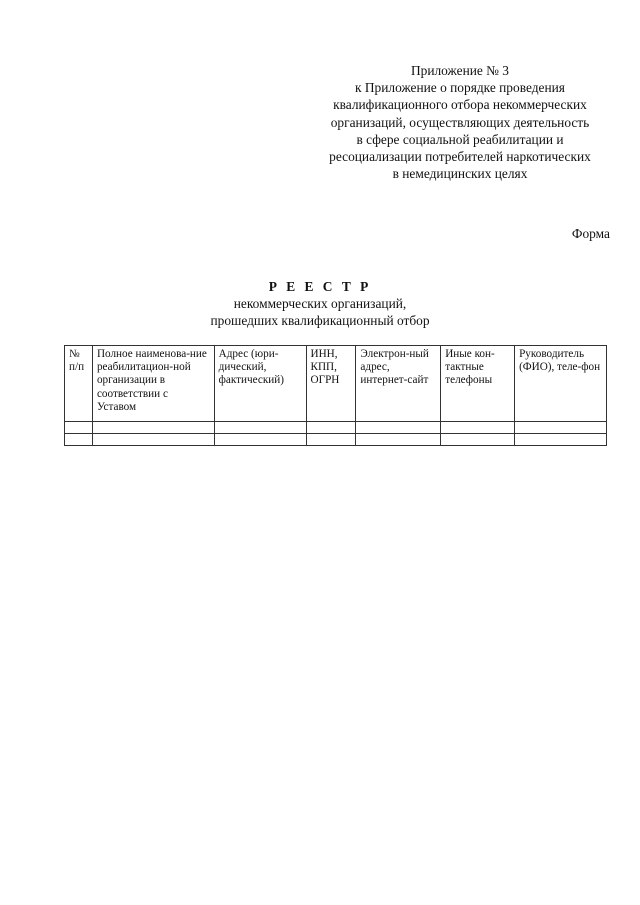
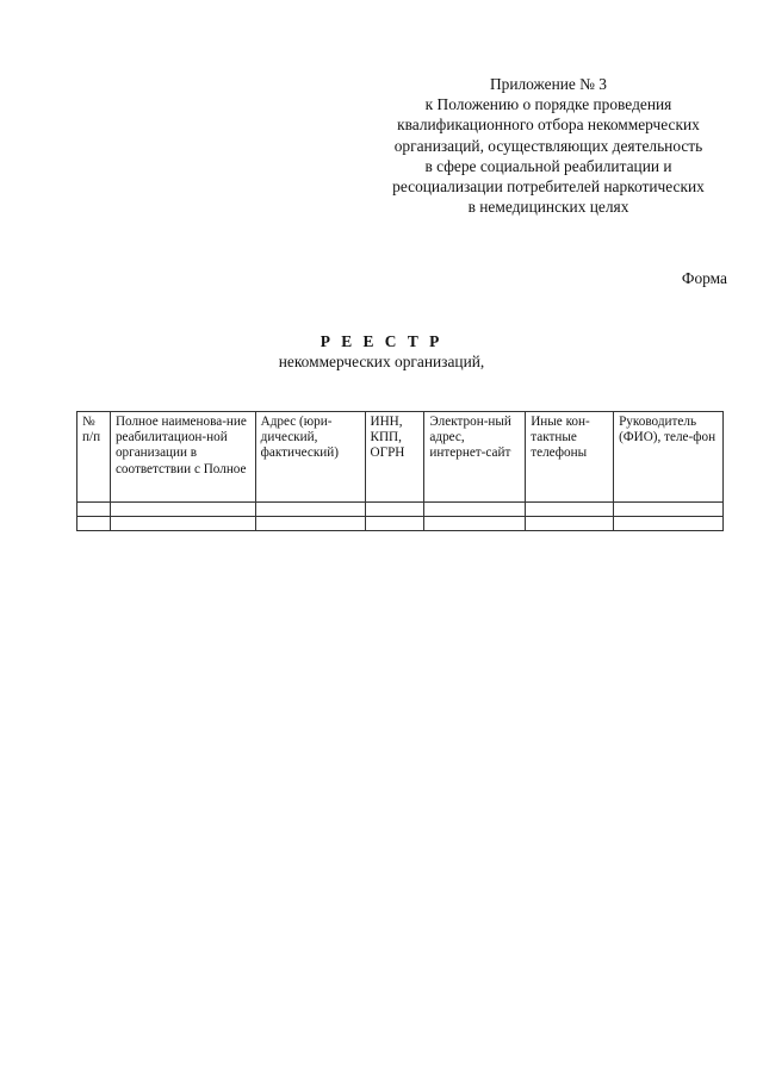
  Приложение № 3
- к Приложение о порядке проведения
+ к Положению о порядке проведения
  квалификационного отбора некоммерческих
  организаций, осуществляющих деятельность
  в сфере социальной реабилитации и
  ресоциализации потребителей наркотических
  в немедицинских целях
  Форма
  Р Е Е С Т Р
  некоммерческих организаций,
- прошедших квалификационный отбор
- № п/п	Полное наименова-ние реабилитацион-ной организации в соответствии с Уставом	Адрес (юри-дический, фактический)	ИНН, КПП, ОГРН	Электрон-ный адрес, интернет-сайт	Иные кон-тактные телефоны	Руководитель (ФИО), теле-фон
+ № п/п	Полное наименова-ние реабилитацион-ной организации в соответствии с Полное	Адрес (юри-дический, фактический)	ИНН, КПП, ОГРН	Электрон-ный адрес, интернет-сайт	Иные кон-тактные телефоны	Руководитель (ФИО), теле-фон
